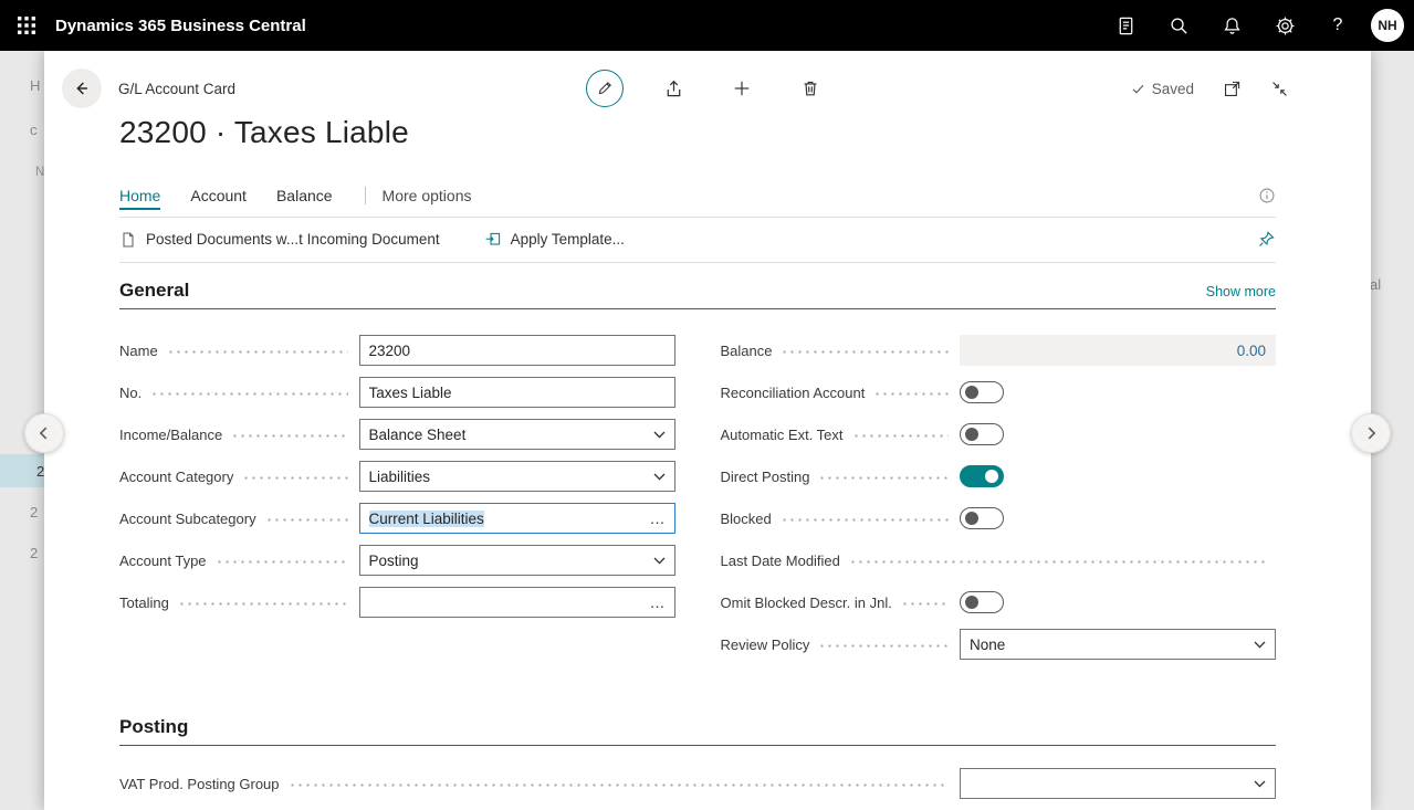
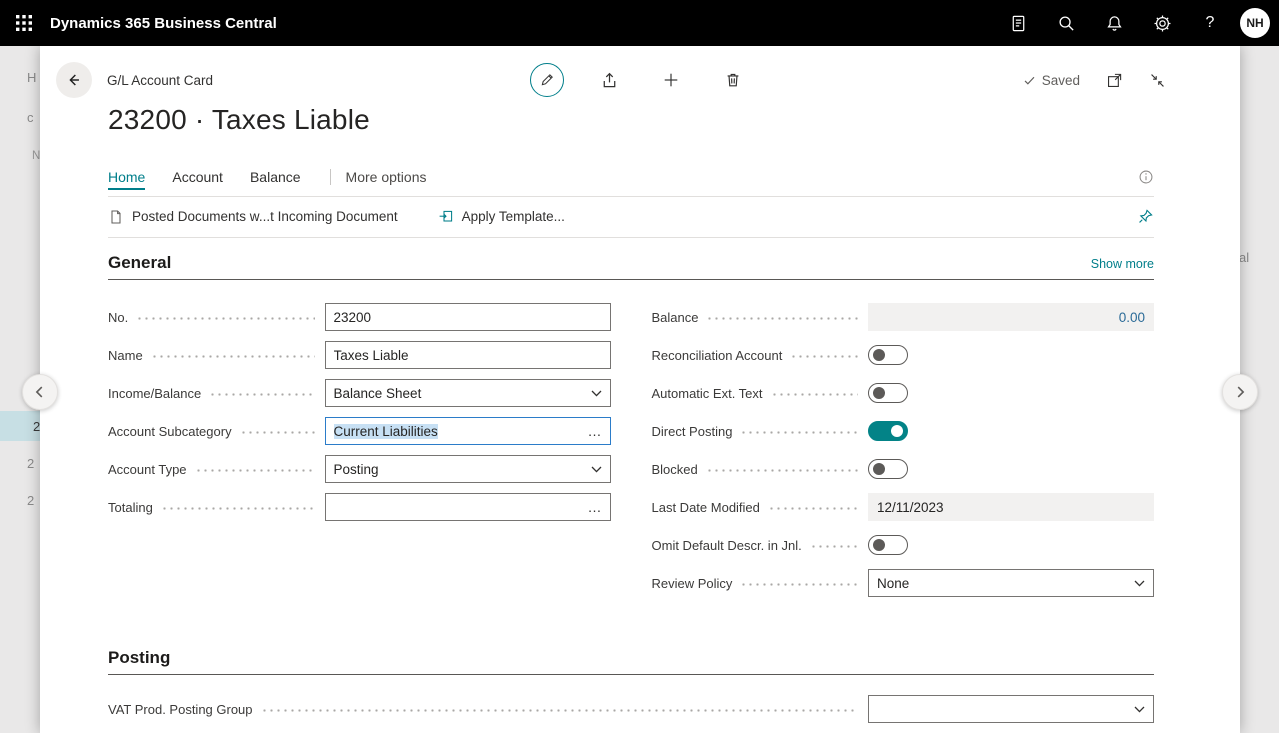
  Dynamics 365 Business Central
  ?
  NH
  H
  c
  N
  2
  2
  2
  al
  G/L Account Card
  Saved
  23200 · Taxes Liable
  Home
  Account
  Balance
  More options
  Posted Documents w...t Incoming Document
  Apply Template...
  General
  Show more
- Name
+ No.
  23200
- No.
+ Name
  Taxes Liable
  Income/Balance
  Balance Sheet
- Account Category
- Liabilities
  Account Subcategory
  Current Liabilities
  …
  Account Type
  Posting
  Totaling
  …
  Balance
  0.00
  Reconciliation Account
  Automatic Ext. Text
  Direct Posting
  Blocked
  Last Date Modified
+ 12/11/2023
- Omit Blocked Descr. in Jnl.
+ Omit Default Descr. in Jnl.
  Review Policy
  None
  Posting
  VAT Prod. Posting Group
